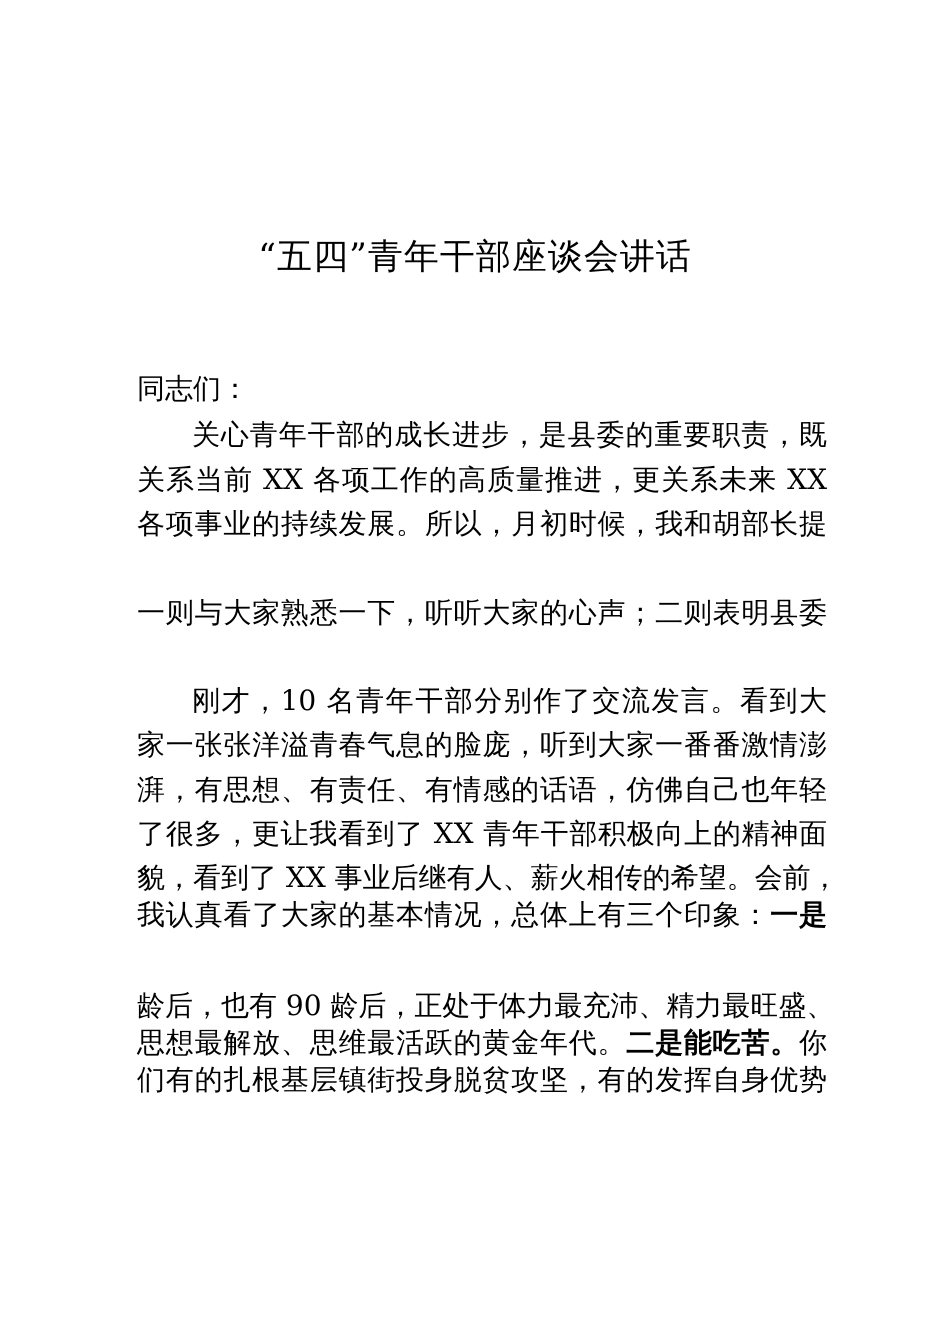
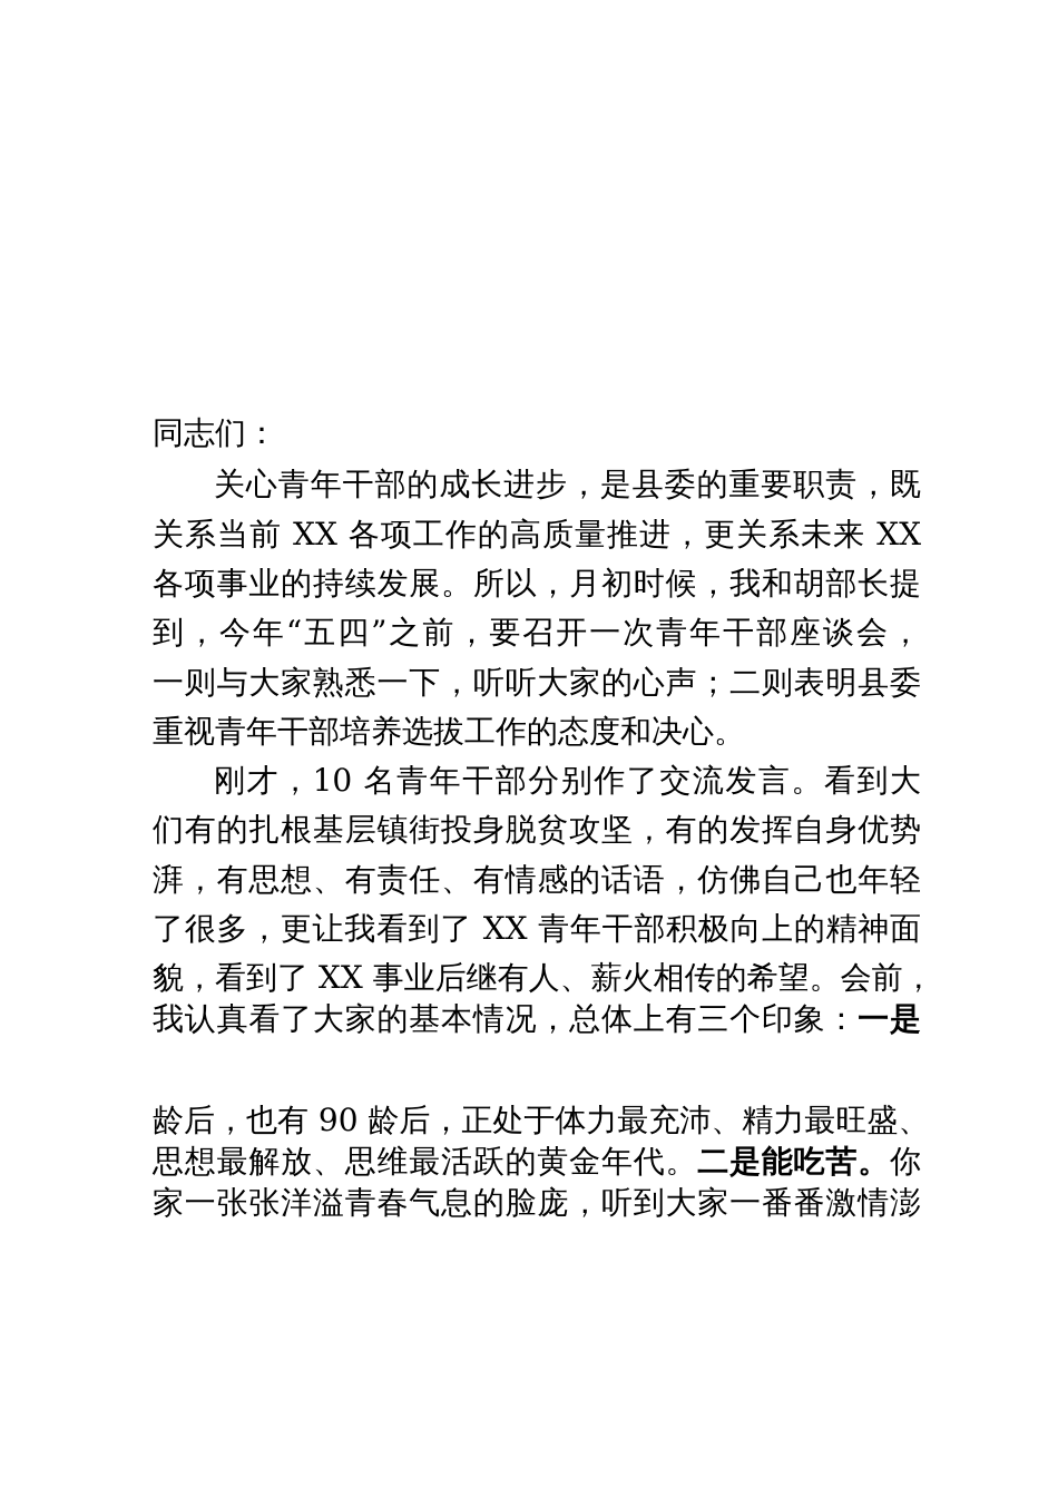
- “五四”青年干部座谈会讲话
  同志们：
  关心青年干部的成长进步，是县委的重要职责，既
  关系当前 XX 各项工作的高质量推进，更关系未来 XX
  各项事业的持续发展。所以，月初时候，我和胡部长提
+ 到，今年“五四”之前，要召开一次青年干部座谈会，
  一则与大家熟悉一下，听听大家的心声；二则表明县委
+ 重视青年干部培养选拔工作的态度和决心。
  刚才，10 名青年干部分别作了交流发言。看到大
- 家一张张洋溢青春气息的脸庞，听到大家一番番激情澎
+ 们有的扎根基层镇街投身脱贫攻坚，有的发挥自身优势
  湃，有思想、有责任、有情感的话语，仿佛自己也年轻
  了很多，更让我看到了 XX 青年干部积极向上的精神面
  貌，看到了 XX 事业后继有人、薪火相传的希望。会前，
  我认真看了大家的基本情况，总体上有三个印象：一是
  龄后，也有 90 龄后，正处于体力最充沛、精力最旺盛、
  思想最解放、思维最活跃的黄金年代。二是能吃苦。你
- 们有的扎根基层镇街投身脱贫攻坚，有的发挥自身优势
+ 家一张张洋溢青春气息的脸庞，听到大家一番番激情澎
